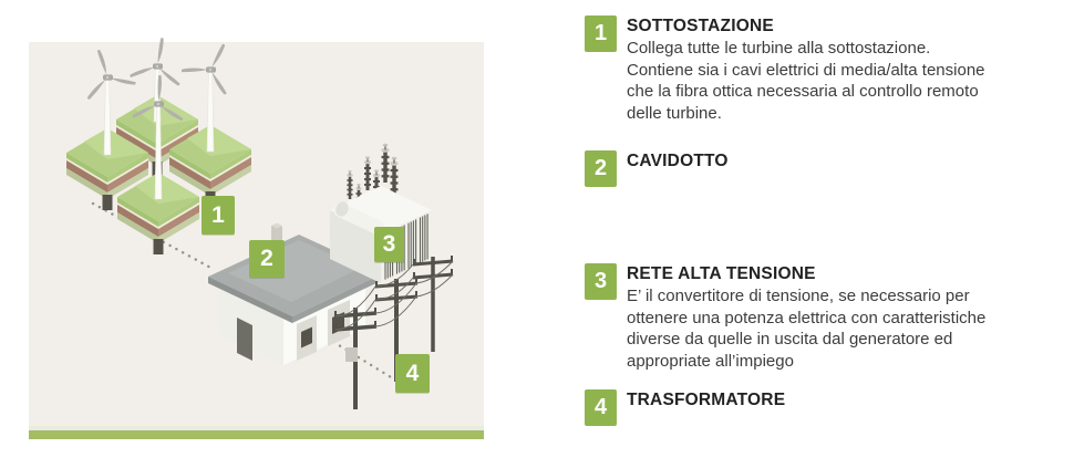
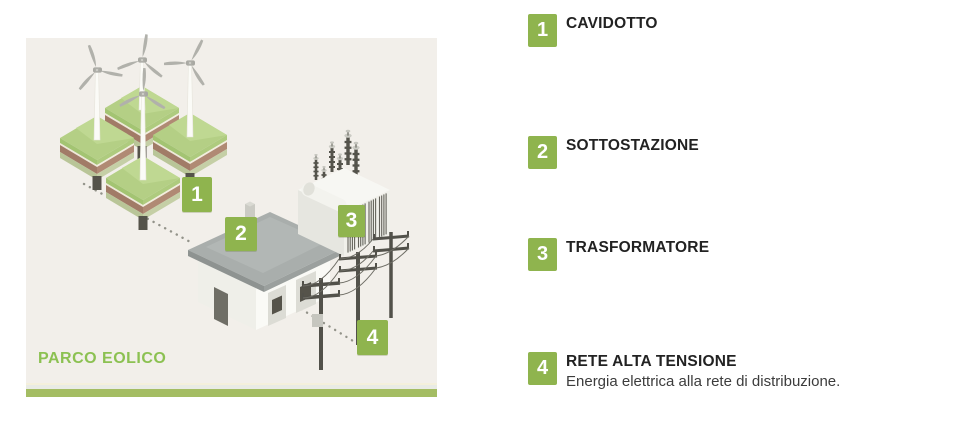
  1
  2
  3
  4
+ PARCO EOLICO
  1
- SOTTOSTAZIONE
+ CAVIDOTTO
- Collega tutte le turbine alla sottostazione.
- Contiene sia i cavi elettrici di media/alta tensione
- che la fibra ottica necessaria al controllo remoto
- delle turbine.
  2
- CAVIDOTTO
+ SOTTOSTAZIONE
  3
- RETE ALTA TENSIONE
+ TRASFORMATORE
- E’ il convertitore di tensione, se necessario per
- ottenere una potenza elettrica con caratteristiche
- diverse da quelle in uscita dal generatore ed
- appropriate all’impiego
  4
- TRASFORMATORE
+ RETE ALTA TENSIONE
+ Energia elettrica alla rete di distribuzione.
